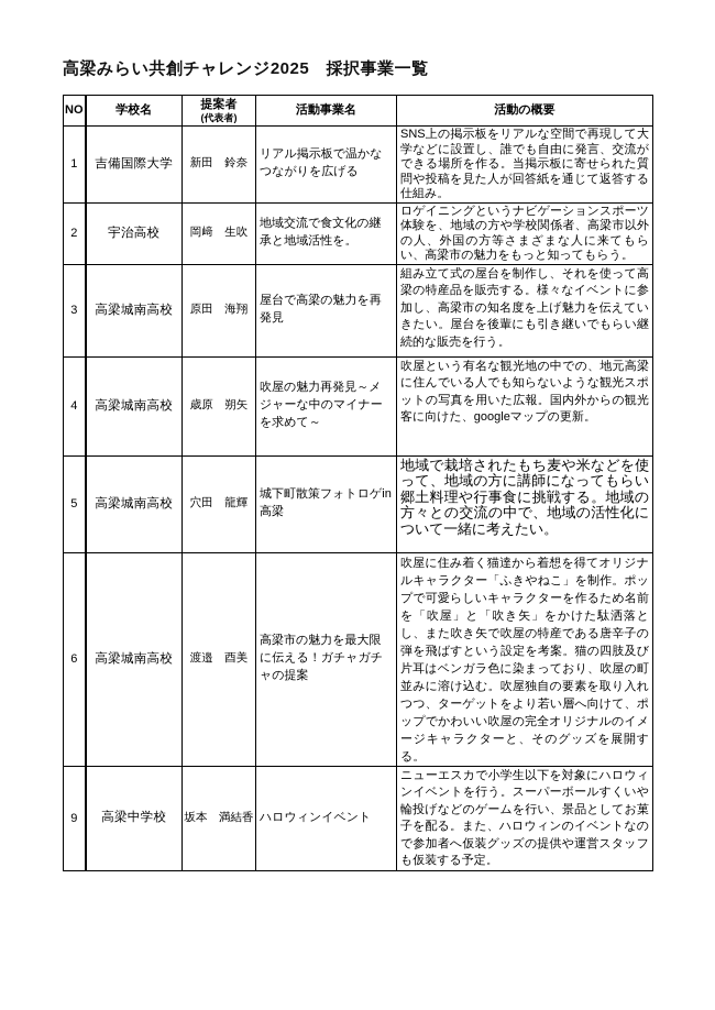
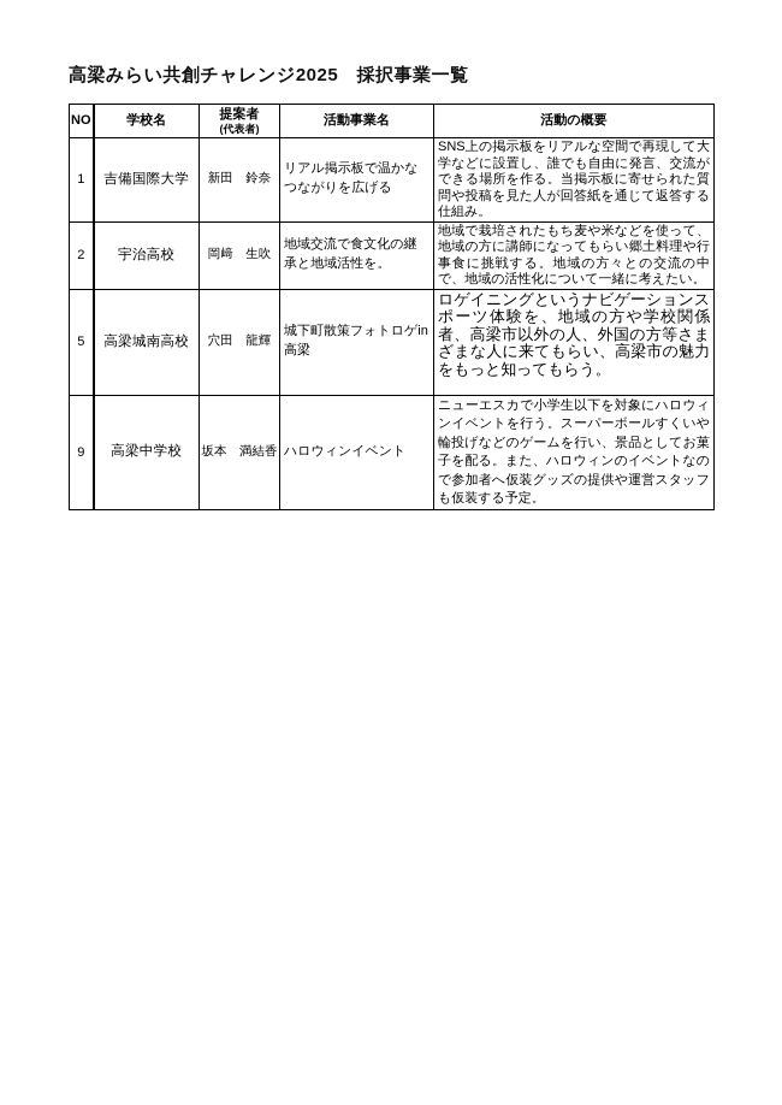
  高梁みらい共創チャレンジ2025 採択事業一覧
  NO	学校名	提案者 (代表者)	活動事業名	活動の概要
  1	吉備国際大学	新田 鈴奈	リアル掲示板で温かなつながりを広げる	SNS上の掲示板をリアルな空間で再現して大学などに設置し、誰でも自由に発言、交流ができる場所を作る。当掲示板に寄せられた質問や投稿を見た人が回答紙を通じて返答する仕組み。
- 2	宇治高校	岡﨑 生吹	地域交流で食文化の継承と地域活性を。	ロゲイニングというナビゲーションスポーツ体験を、地域の方や学校関係者、高梁市以外の人、外国の方等さまざまな人に来てもらい、高梁市の魅力をもっと知ってもらう。
+ 2	宇治高校	岡﨑 生吹	地域交流で食文化の継承と地域活性を。	地域で栽培されたもち麦や米などを使って、地域の方に講師になってもらい郷土料理や行事食に挑戦する。地域の方々との交流の中で、地域の活性化について一緒に考えたい。
- 3	高梁城南高校	原田 海翔	屋台で高梁の魅力を再発見	組み立て式の屋台を制作し、それを使って高梁の特産品を販売する。様々なイベントに参加し、高梁市の知名度を上げ魅力を伝えていきたい。屋台を後輩にも引き継いでもらい継続的な販売を行う。
- 4	高梁城南高校	歳原 朔矢	吹屋の魅力再発見～メジャーな中のマイナーを求めて～	吹屋という有名な観光地の中での、地元高梁に住んでいる人でも知らないような観光スポットの写真を用いた広報。国内外からの観光客に向けた、googleマップの更新。
- 5	高梁城南高校	穴田 龍輝	城下町散策フォトロゲin高梁	地域で栽培されたもち麦や米などを使って、地域の方に講師になってもらい郷土料理や行事食に挑戦する。地域の方々との交流の中で、地域の活性化について一緒に考えたい。
+ 5	高梁城南高校	穴田 龍輝	城下町散策フォトロゲin高梁	ロゲイニングというナビゲーションスポーツ体験を、地域の方や学校関係者、高梁市以外の人、外国の方等さまざまな人に来てもらい、高梁市の魅力をもっと知ってもらう。
- 6	高梁城南高校	渡邉 酉美	高梁市の魅力を最大限に伝える！ガチャガチャの提案	吹屋に住み着く猫達から着想を得てオリジナルキャラクター「ふきやねこ」を制作。ポップで可愛らしいキャラクターを作るため名前を「吹屋」と「吹き矢」をかけた駄洒落とし、また吹き矢で吹屋の特産である唐辛子の弾を飛ばすという設定を考案。猫の四肢及び片耳はベンガラ色に染まっており、吹屋の町並みに溶け込む。吹屋独自の要素を取り入れつつ、ターゲットをより若い層へ向けて、ポップでかわいい吹屋の完全オリジナルのイメージキャラクターと、そのグッズを展開する。
  9	高梁中学校	坂本 満結香	ハロウィンイベント	ニューエスカで小学生以下を対象にハロウィンイベントを行う。スーパーボールすくいや輪投げなどのゲームを行い、景品としてお菓子を配る。また、ハロウィンのイベントなので参加者へ仮装グッズの提供や運営スタッフも仮装する予定。
